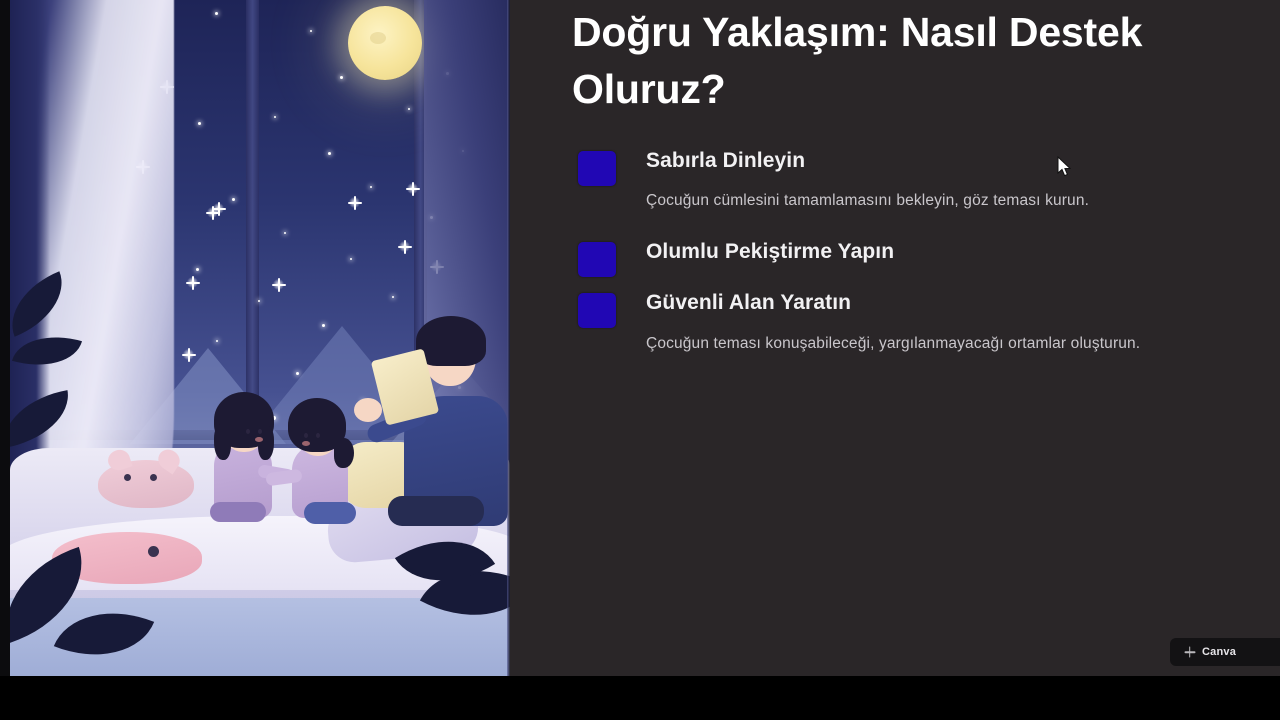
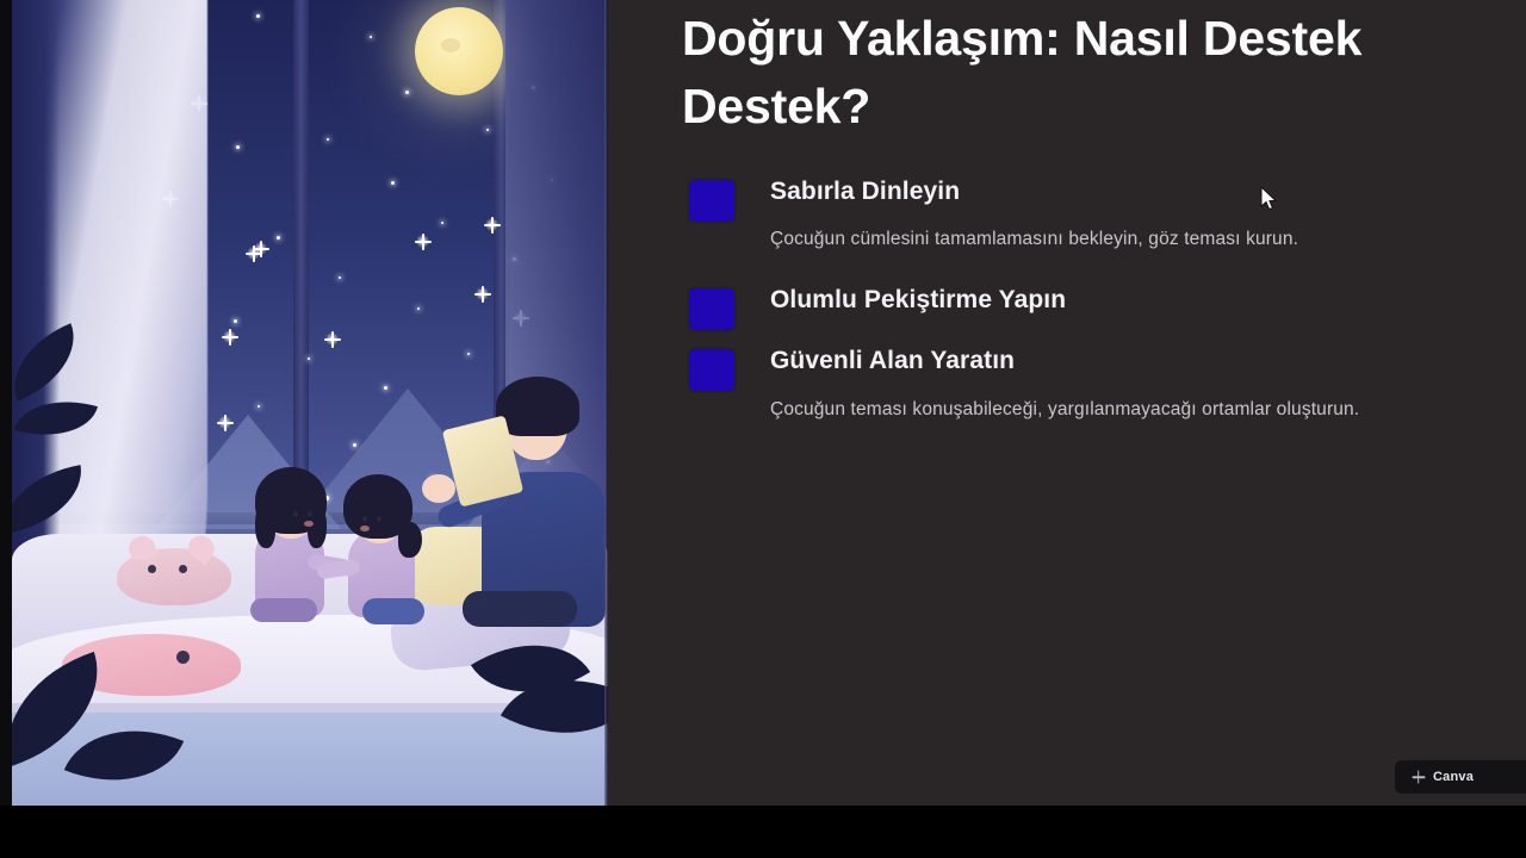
- Doğru Yaklaşım: Nasıl Destek Oluruz?
+ Doğru Yaklaşım: Nasıl Destek Destek?
  Sabırla Dinleyin
  Çocuğun cümlesini tamamlamasını bekleyin, göz teması kurun.
  Olumlu Pekiştirme Yapın
  Güvenli Alan Yaratın
  Çocuğun teması konuşabileceği, yargılanmayacağı ortamlar oluşturun.
  Canva
